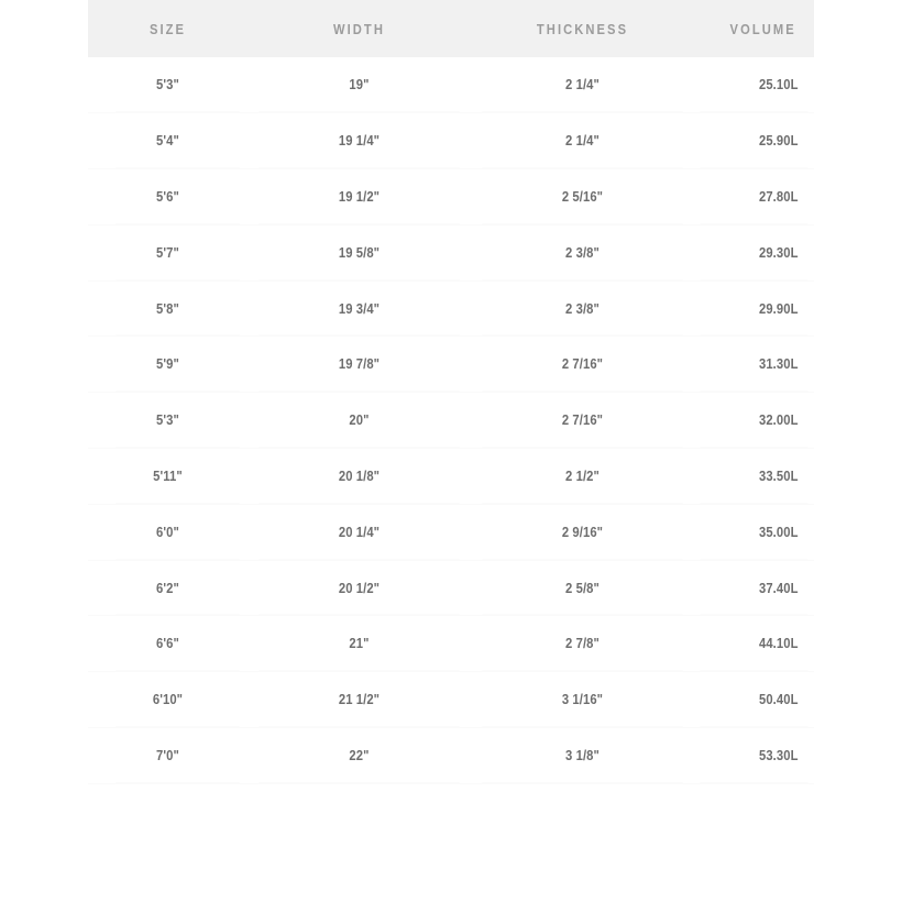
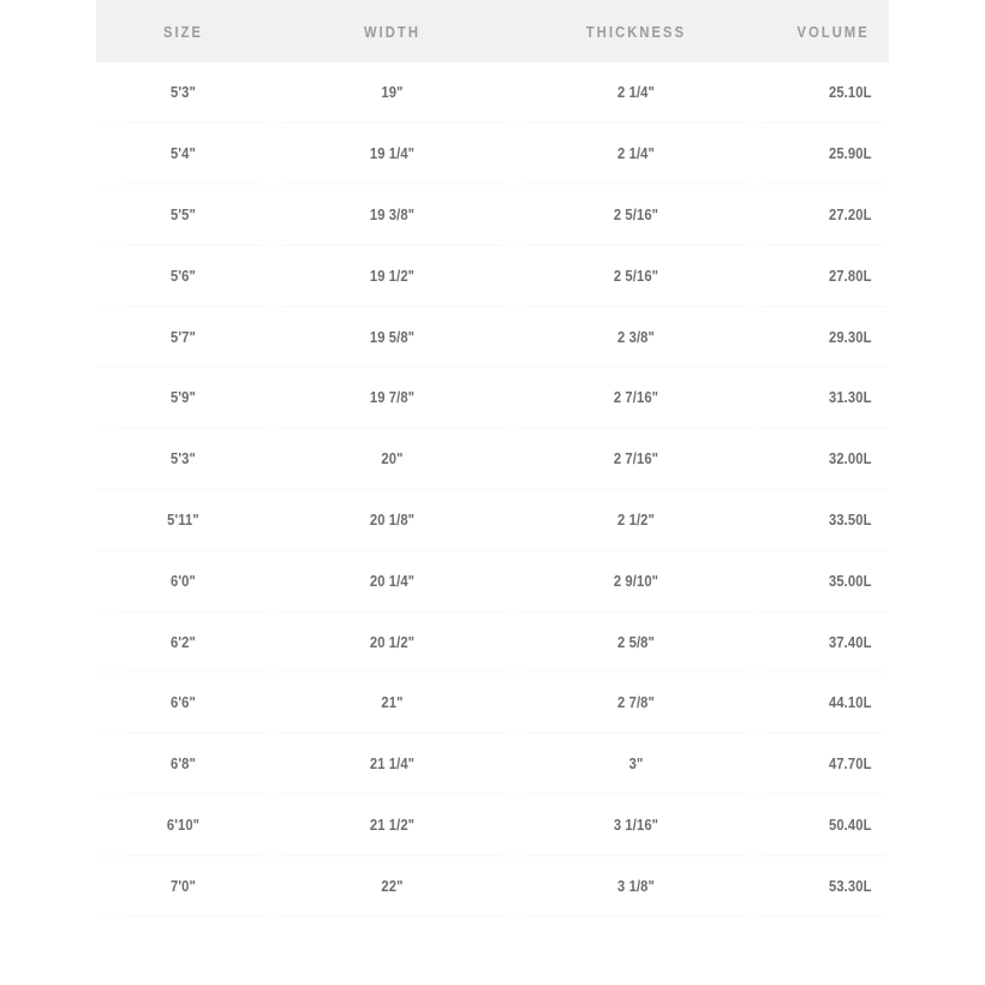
  SIZE	WIDTH	THICKNESS	VOLUME
  5'3"	19"	2 1/4"	25.10L
  5'4"	19 1/4"	2 1/4"	25.90L
+ 5'5"	19 3/8"	2 5/16"	27.20L
  5'6"	19 1/2"	2 5/16"	27.80L
  5'7"	19 5/8"	2 3/8"	29.30L
- 5'8"	19 3/4"	2 3/8"	29.90L
  5'9"	19 7/8"	2 7/16"	31.30L
  5'3"	20"	2 7/16"	32.00L
  5'11"	20 1/8"	2 1/2"	33.50L
- 6'0"	20 1/4"	2 9/16"	35.00L
+ 6'0"	20 1/4"	2 9/10"	35.00L
  6'2"	20 1/2"	2 5/8"	37.40L
  6'6"	21"	2 7/8"	44.10L
+ 6'8"	21 1/4"	3"	47.70L
  6'10"	21 1/2"	3 1/16"	50.40L
  7'0"	22"	3 1/8"	53.30L
